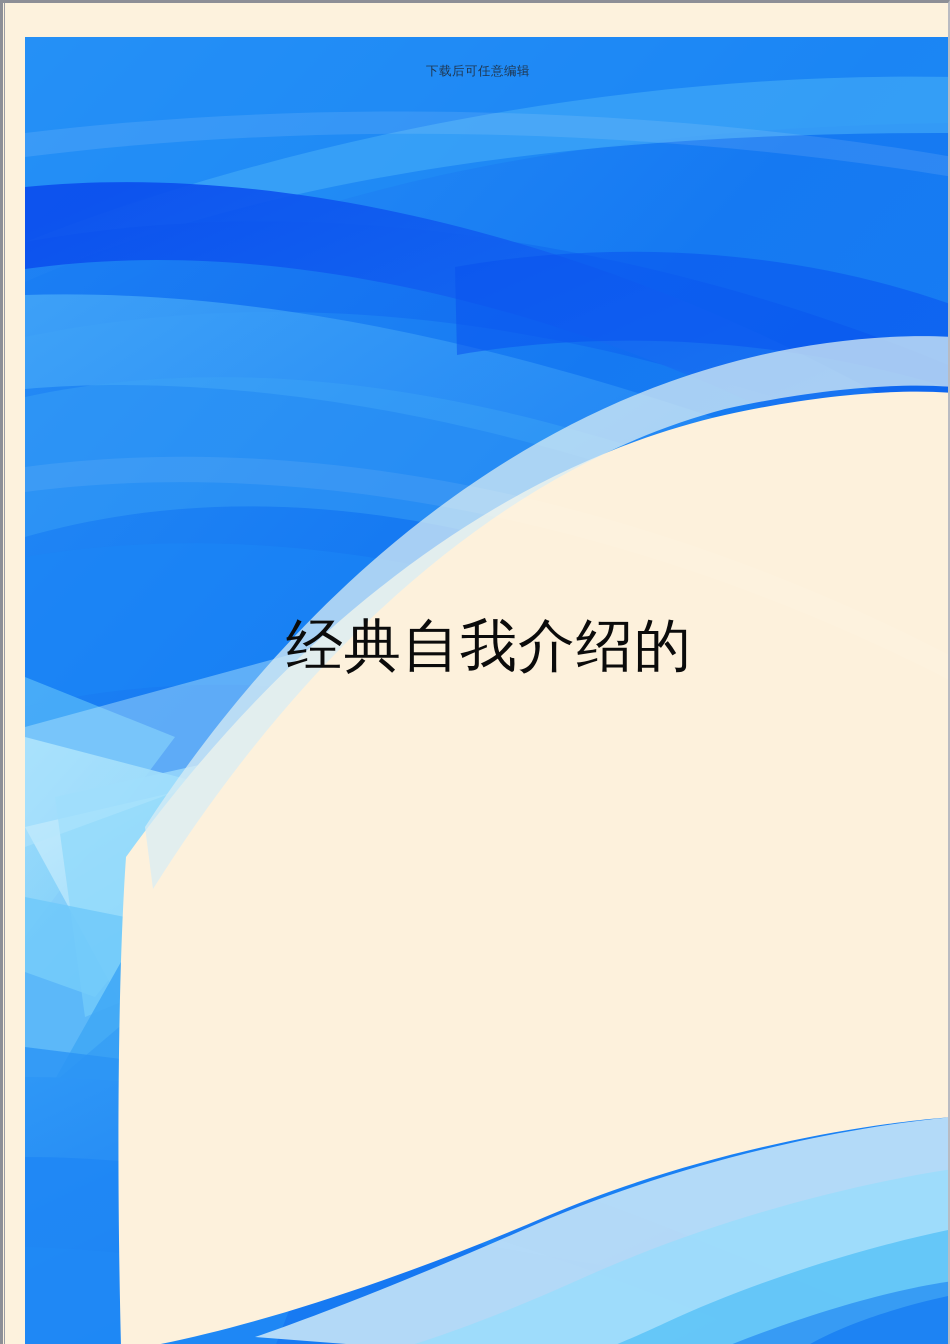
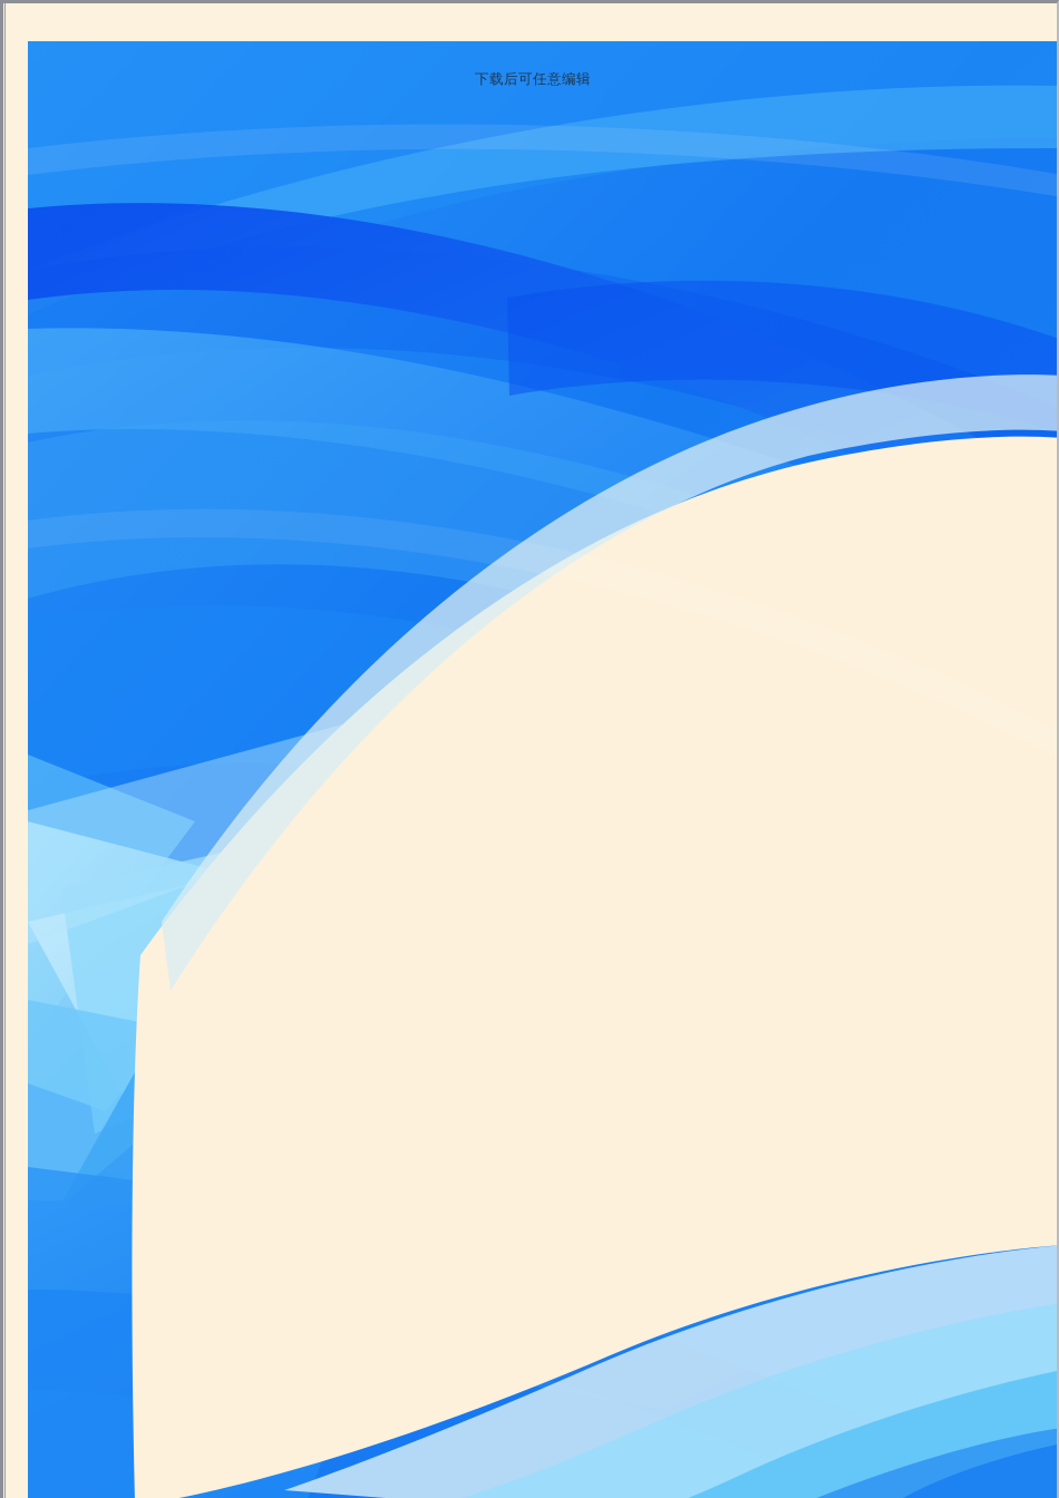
  下载后可任意编辑
- 经典自我介绍的
